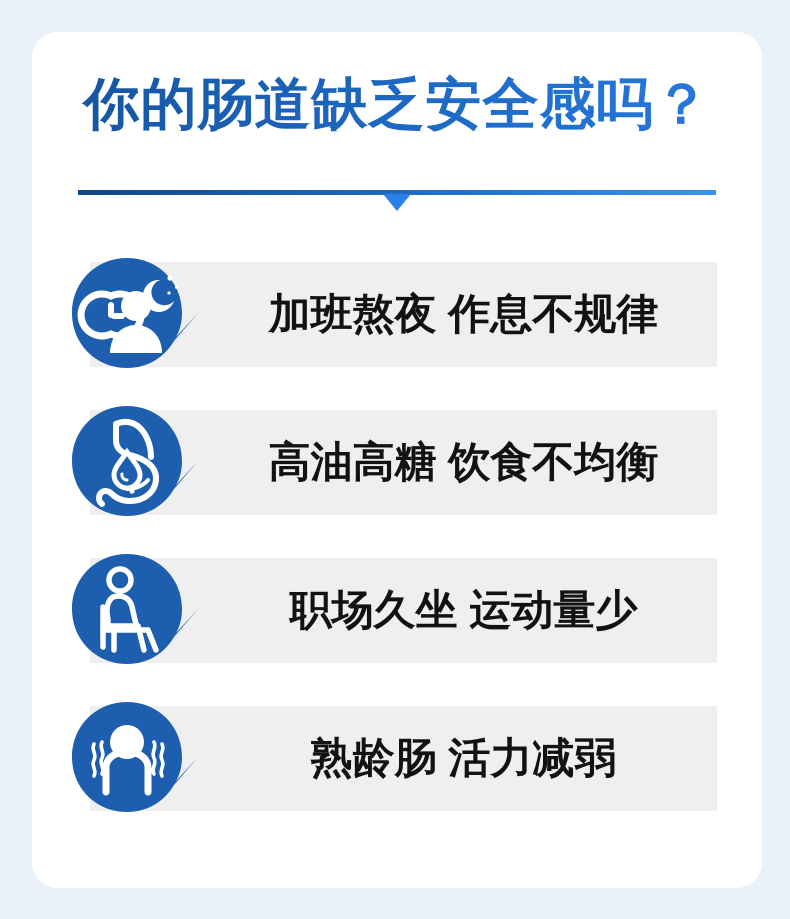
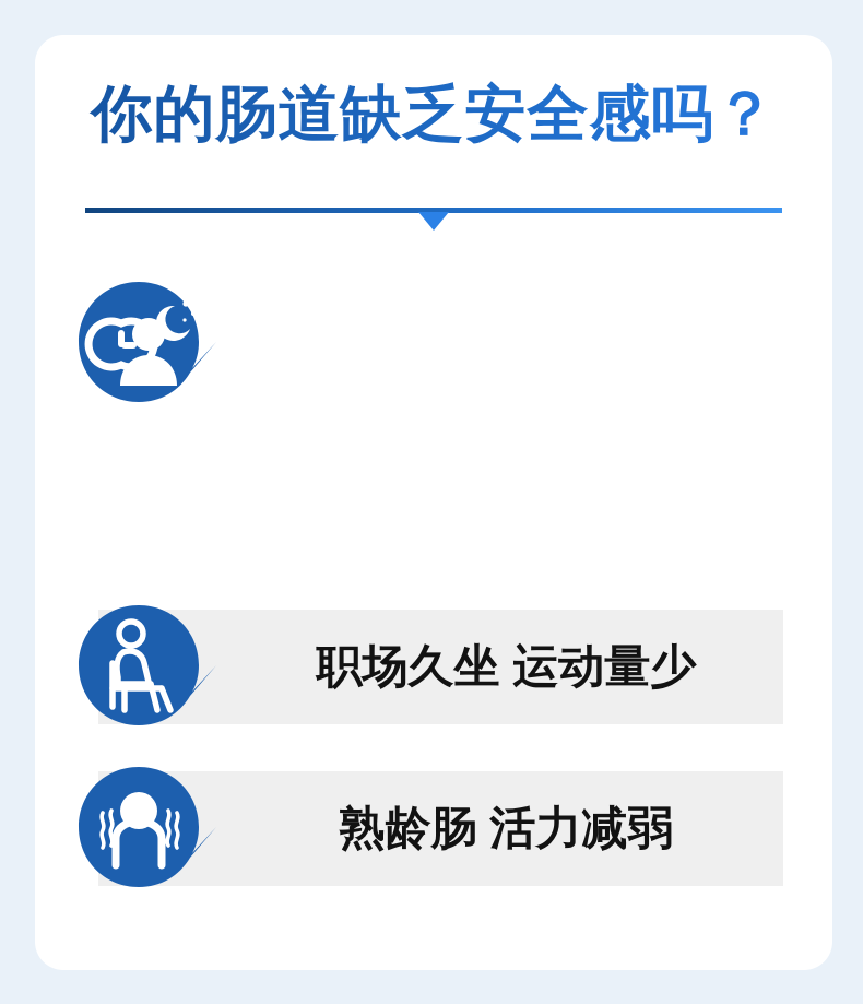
  你的肠道缺乏安全感吗？
- 加班熬夜 作息不规律
- 高油高糖 饮食不均衡
  职场久坐 运动量少
  熟龄肠 活力减弱
